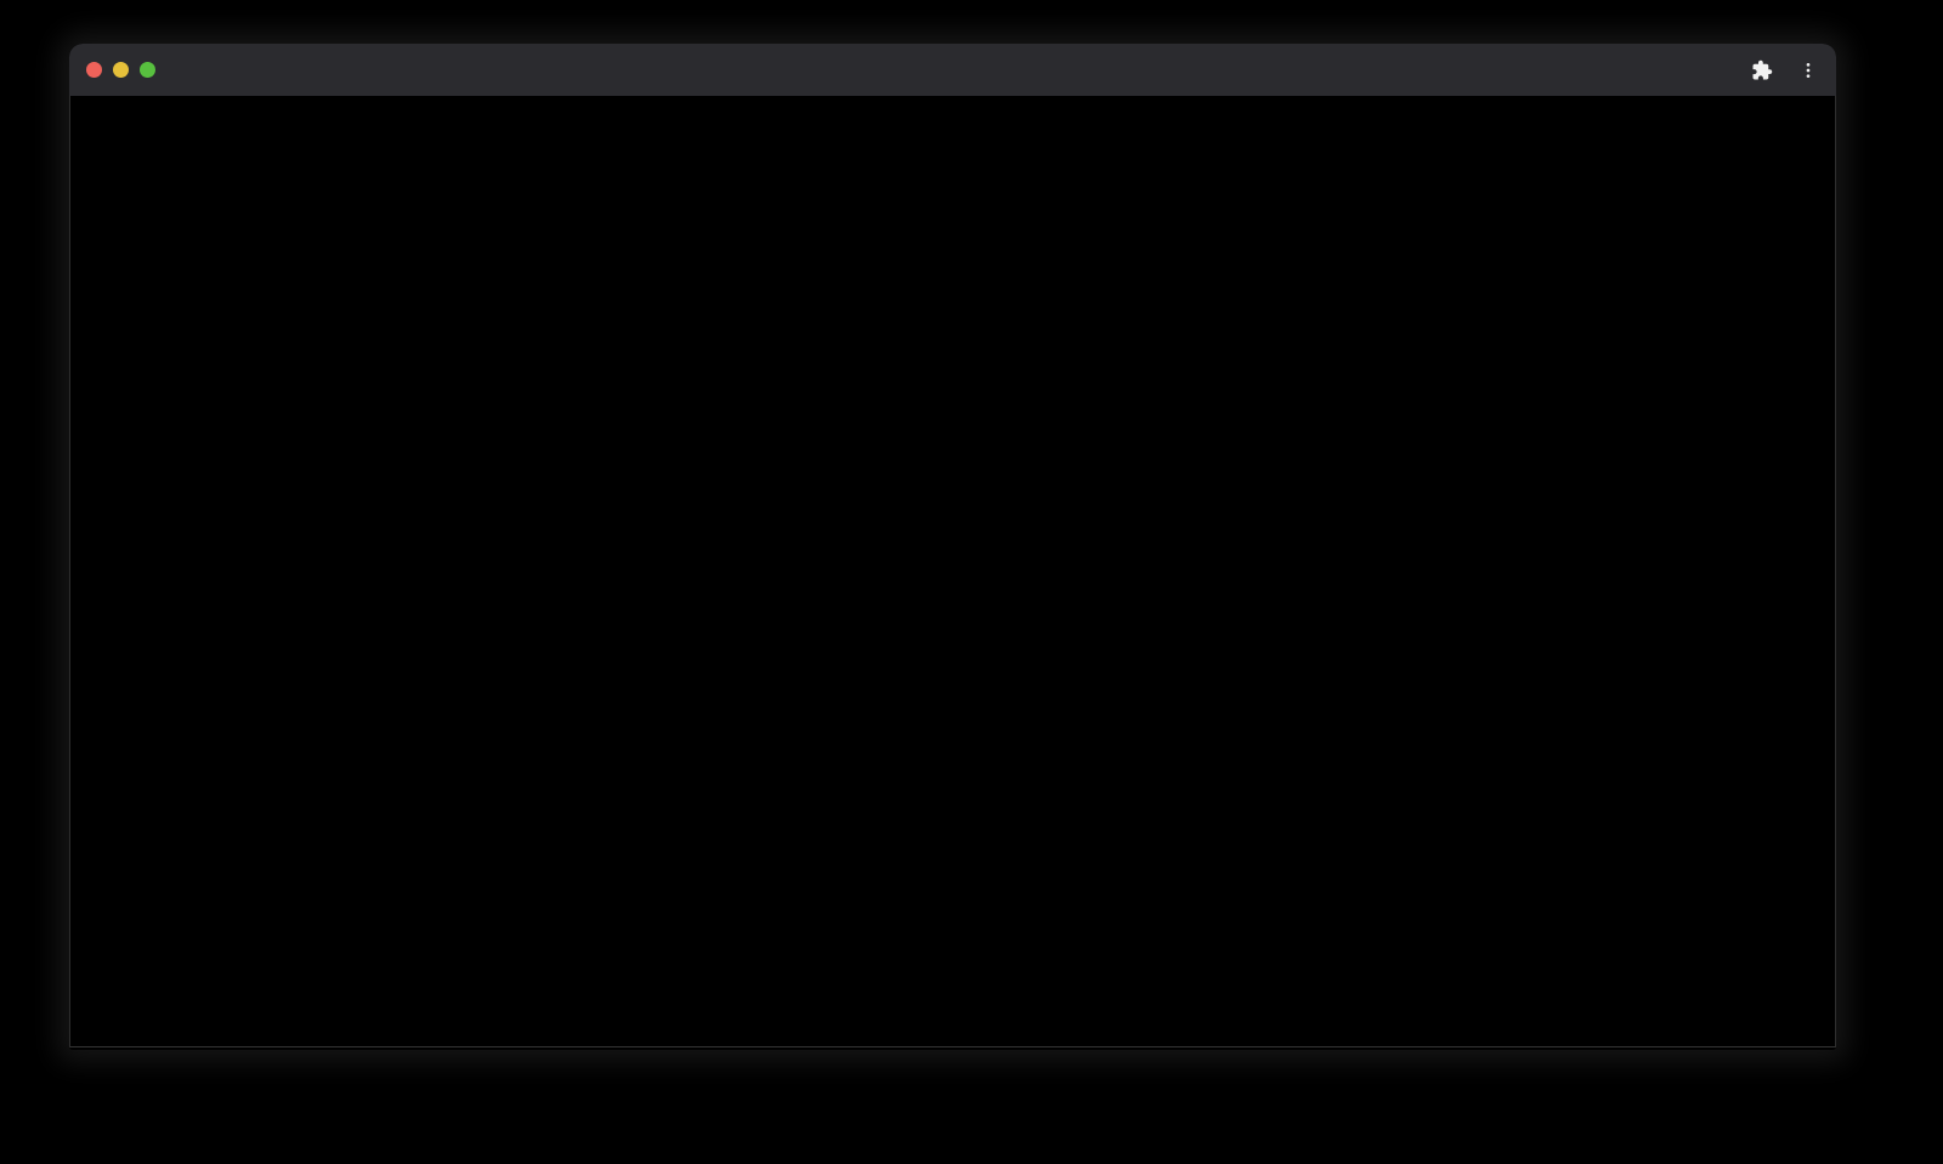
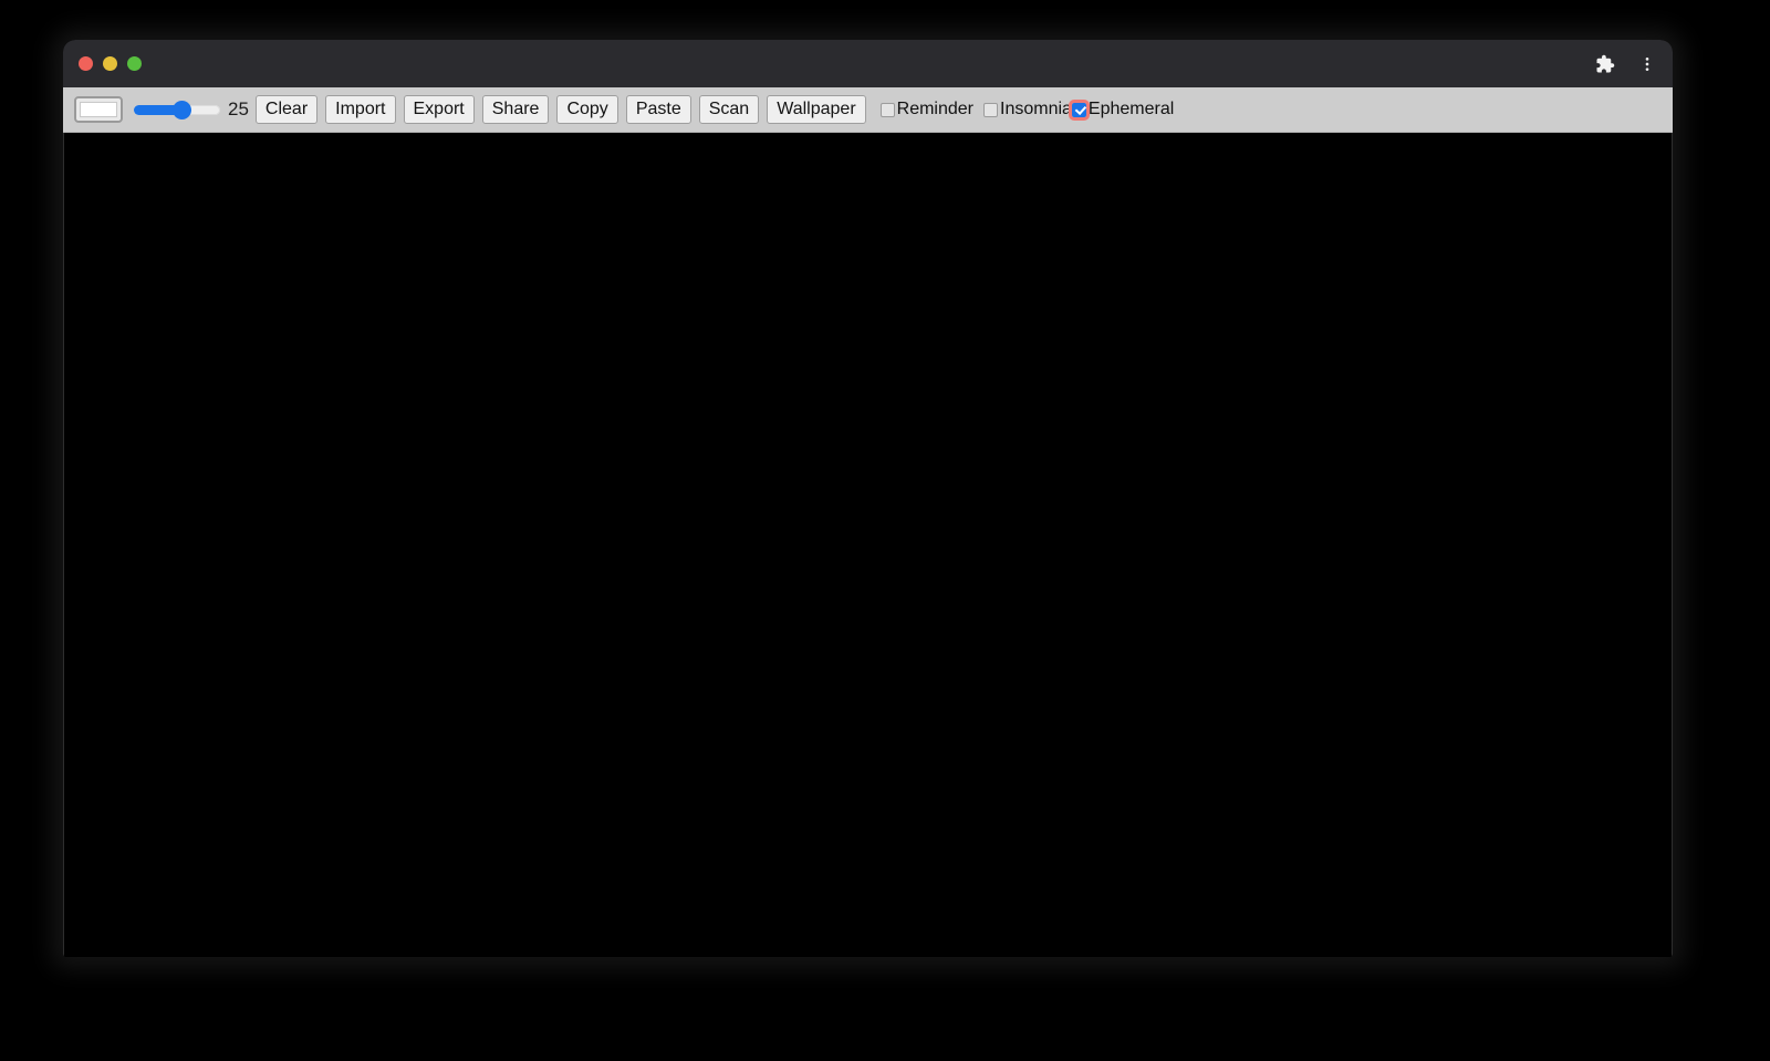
+ 25
+ Clear
+ Import
+ Export
+ Share
+ Copy
+ Paste
+ Scan
+ Wallpaper
+ Reminder
+ Insomnia
+ Ephemeral
